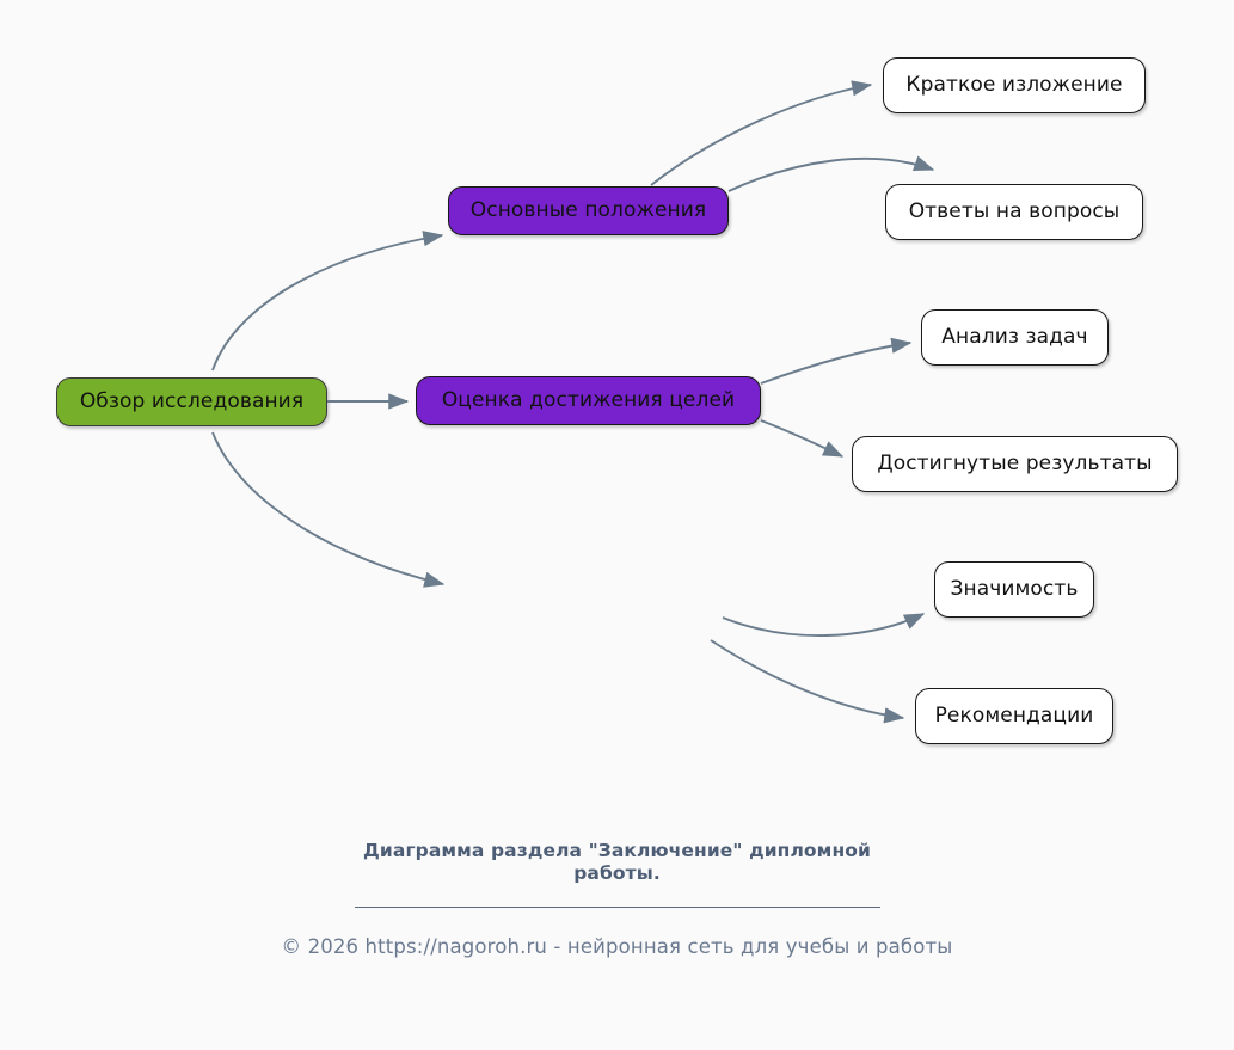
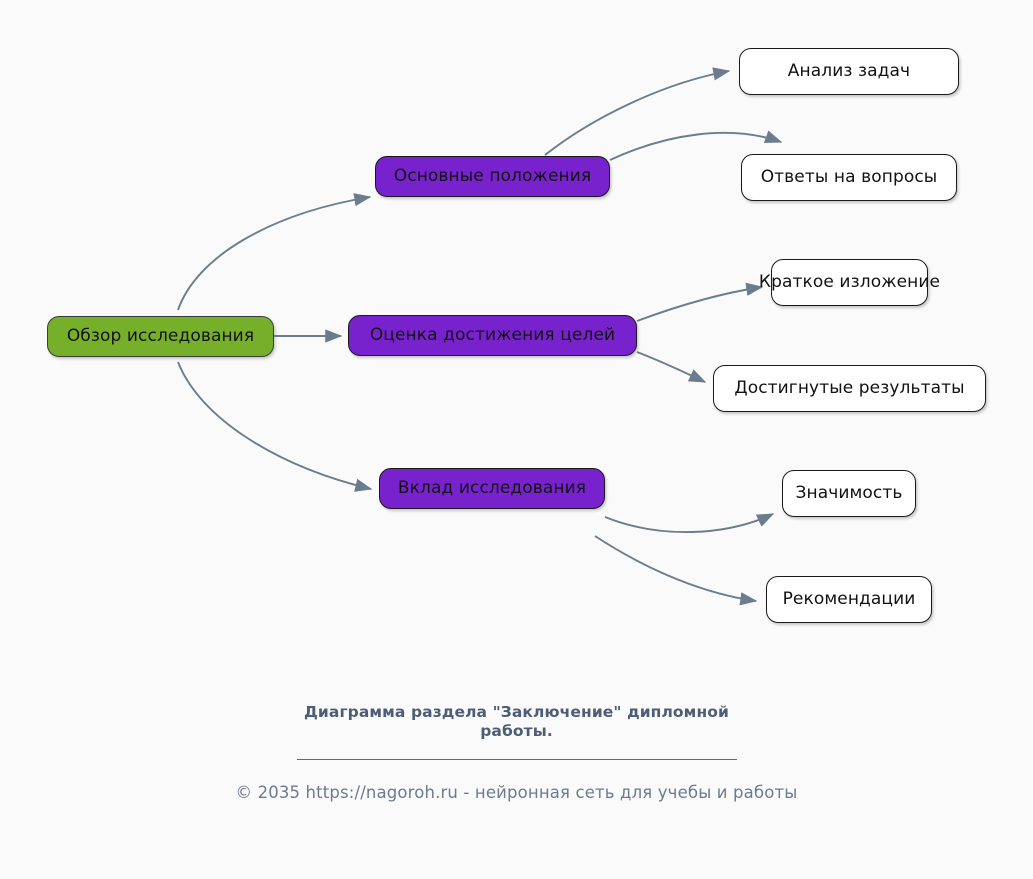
  Обзор исследования
  Основные положения
  Оценка достижения целей
+ Вклад исследования
- Краткое изложение
+ Анализ задач
  Ответы на вопросы
- Анализ задач
+ Краткое изложение
  Достигнутые результаты
  Значимость
  Рекомендации
  Диаграмма раздела "Заключение" дипломной
  работы.
- © 2026 https://nagoroh.ru - нейронная сеть для учебы и работы
+ © 2035 https://nagoroh.ru - нейронная сеть для учебы и работы
